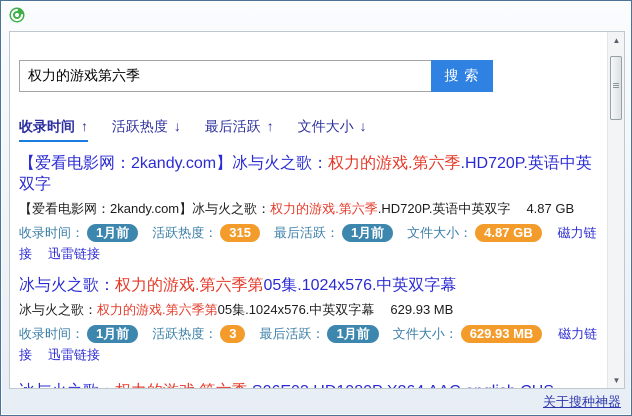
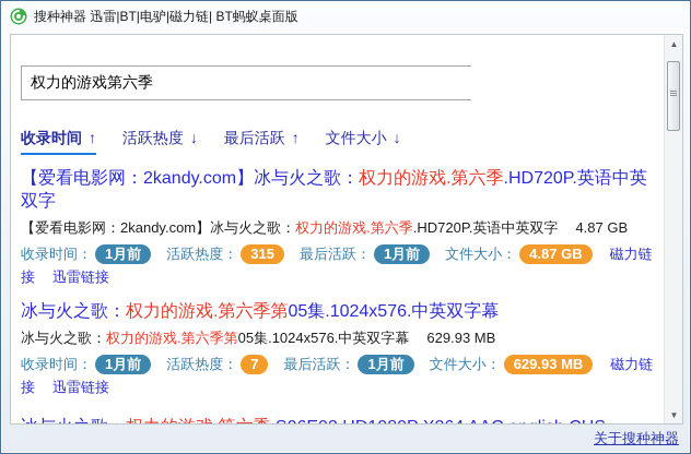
+ 搜种神器 迅雷|BT|电驴|磁力链| BT蚂蚁桌面版
  权力的游戏第六季
- 搜 索
  收录时间 ↑ 活跃热度 ↓ 最后活跃 ↑ 文件大小 ↓
  【爱看电影网：2kandy.com】冰与火之歌：权力的游戏.第六季.HD720P.英语中英双字
  【爱看电影网：2kandy.com】冰与火之歌：权力的游戏.第六季.HD720P.英语中英双字 4.87 GB
  收录时间： 1月前 活跃热度： 315 最后活跃： 1月前 文件大小： 4.87 GB 磁力链接 迅雷链接
  冰与火之歌：权力的游戏.第六季第05集.1024x576.中英双字幕
  冰与火之歌：权力的游戏.第六季第05集.1024x576.中英双字幕 629.93 MB
- 收录时间： 1月前 活跃热度： 3 最后活跃： 1月前 文件大小： 629.93 MB 磁力链接 迅雷链接
+ 收录时间： 1月前 活跃热度： 7 最后活跃： 1月前 文件大小： 629.93 MB 磁力链接 迅雷链接
  ▲
  ▼
  关于搜种神器
